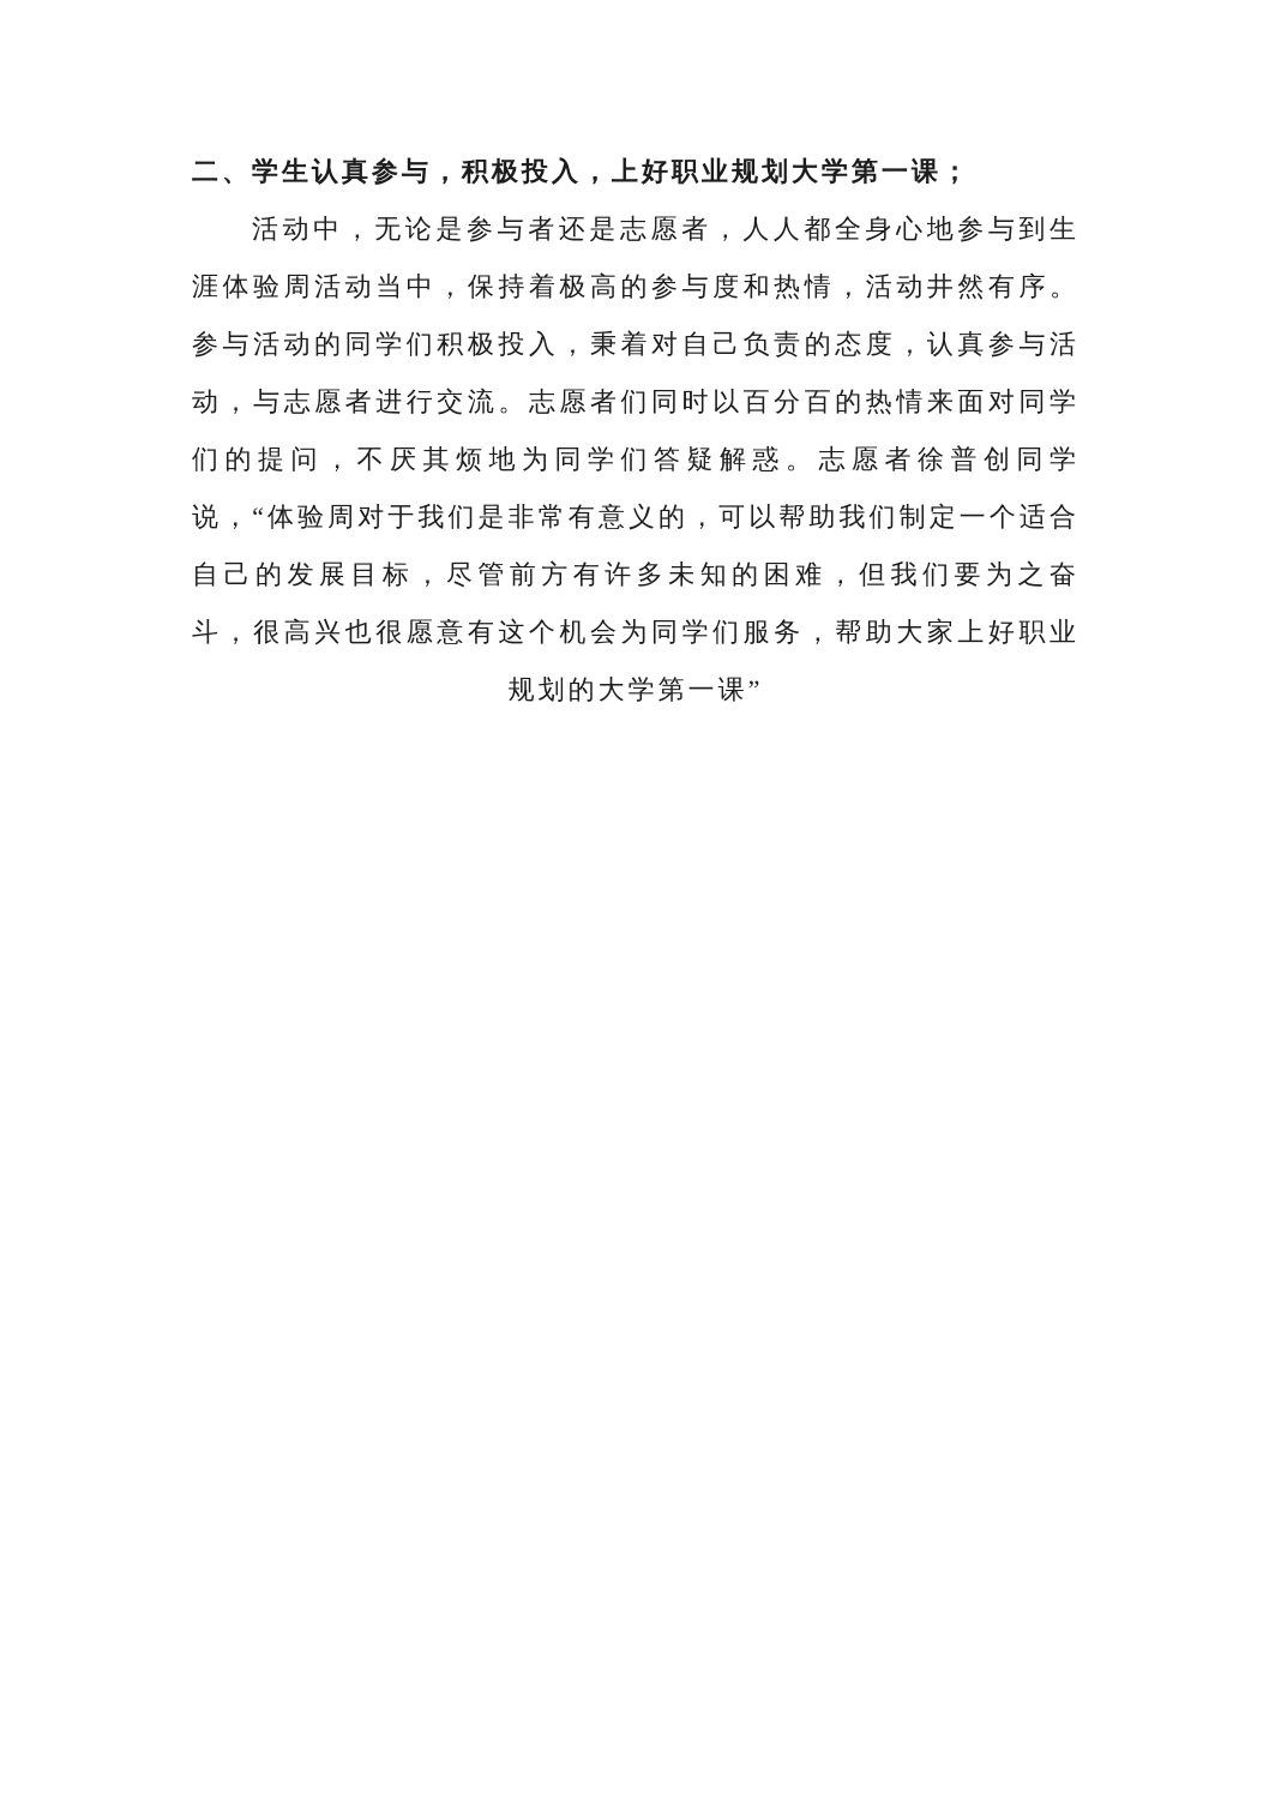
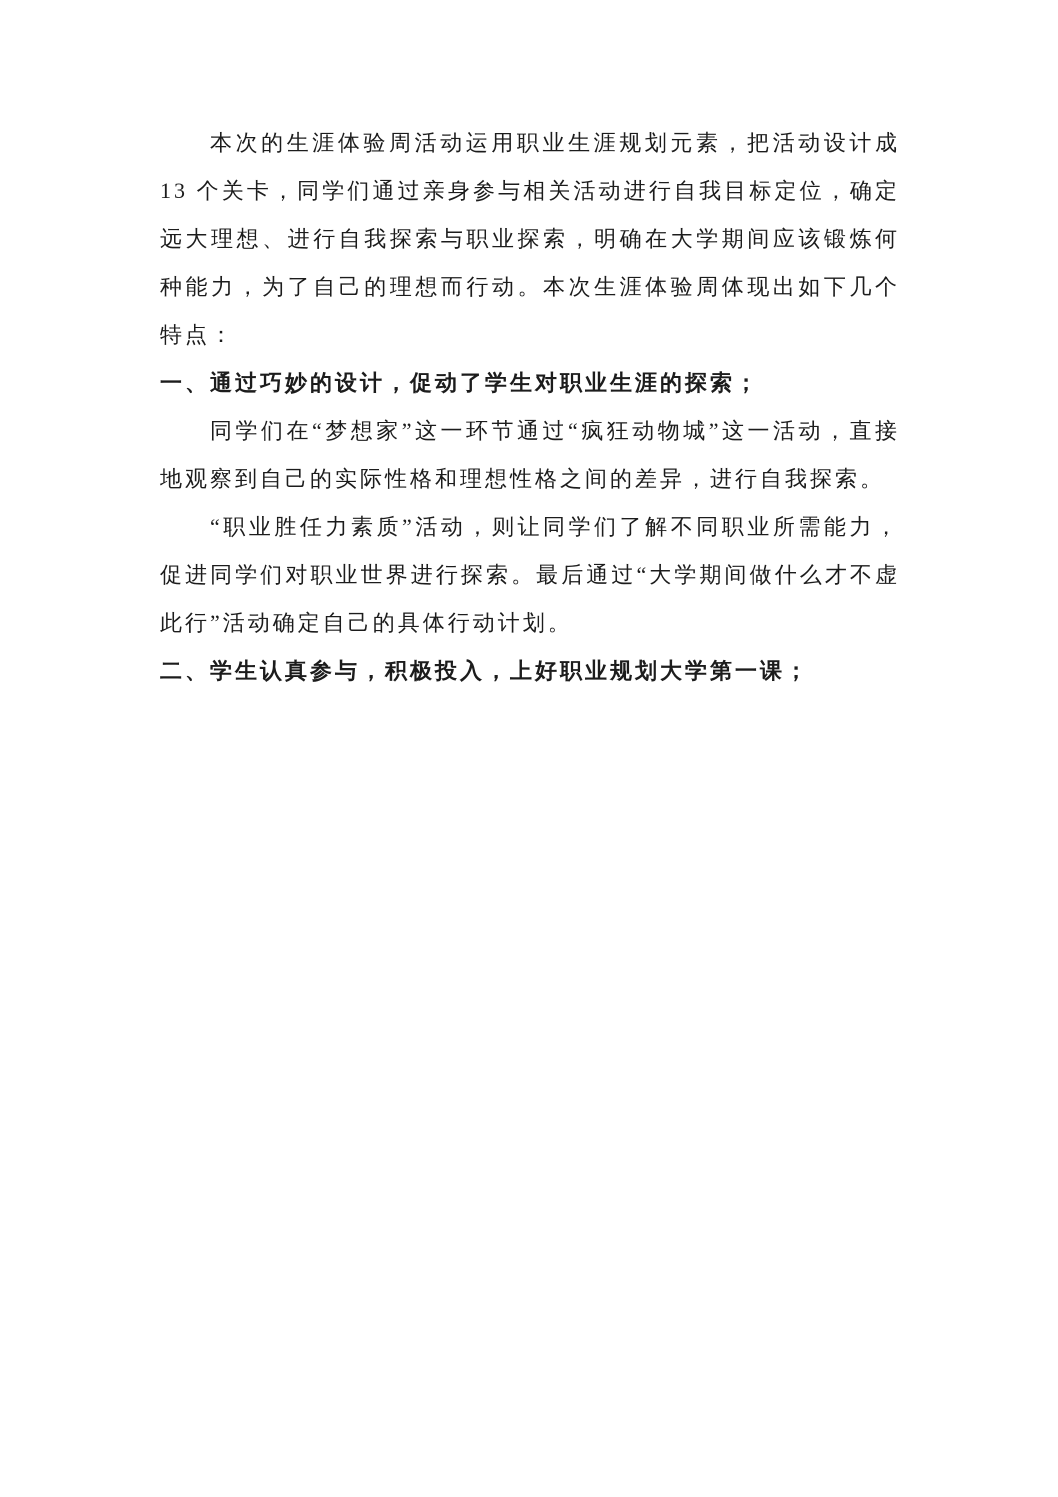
+ 本次的生涯体验周活动运用职业生涯规划元素，把活动设计成 13 个关卡，同学们通过亲身参与相关活动进行自我目标定位，确定远大理想、进行自我探索与职业探索，明确在大学期间应该锻炼何种能力，为了自己的理想而行动。本次生涯体验周体现出如下几个特点：
+ 一、通过巧妙的设计，促动了学生对职业生涯的探索；
+ 同学们在“梦想家”这一环节通过“疯狂动物城”这一活动，直接地观察到自己的实际性格和理想性格之间的差异，进行自我探索。
+ “职业胜任力素质”活动，则让同学们了解不同职业所需能力，促进同学们对职业世界进行探索。最后通过“大学期间做什么才不虚此行”活动确定自己的具体行动计划。
  二、学生认真参与，积极投入，上好职业规划大学第一课；
- 活动中，无论是参与者还是志愿者，人人都全身心地参与到生涯体验周活动当中，保持着极高的参与度和热情，活动井然有序。参与活动的同学们积极投入，秉着对自己负责的态度，认真参与活动，与志愿者进行交流。志愿者们同时以百分百的热情来面对同学们的提问，不厌其烦地为同学们答疑解惑。志愿者徐普创同学说，“体验周对于我们是非常有意义的，可以帮助我们制定一个适合自己的发展目标，尽管前方有许多未知的困难，但我们要为之奋斗，很高兴也很愿意有这个机会为同学们服务，帮助大家上好职业规划的大学第一课”
